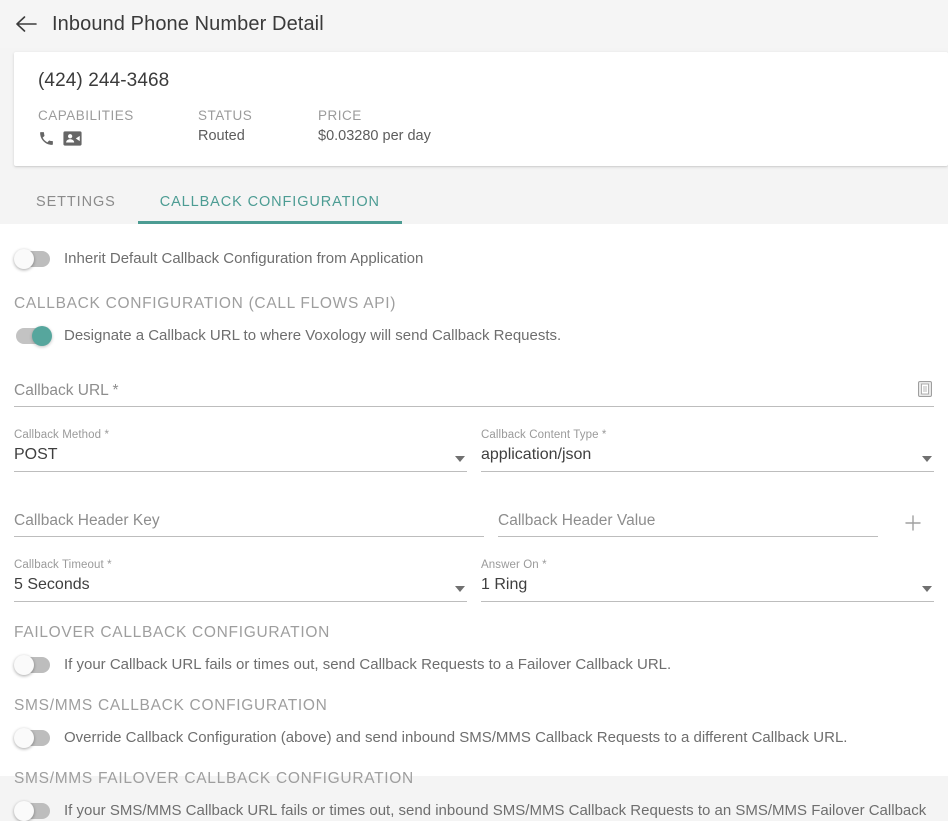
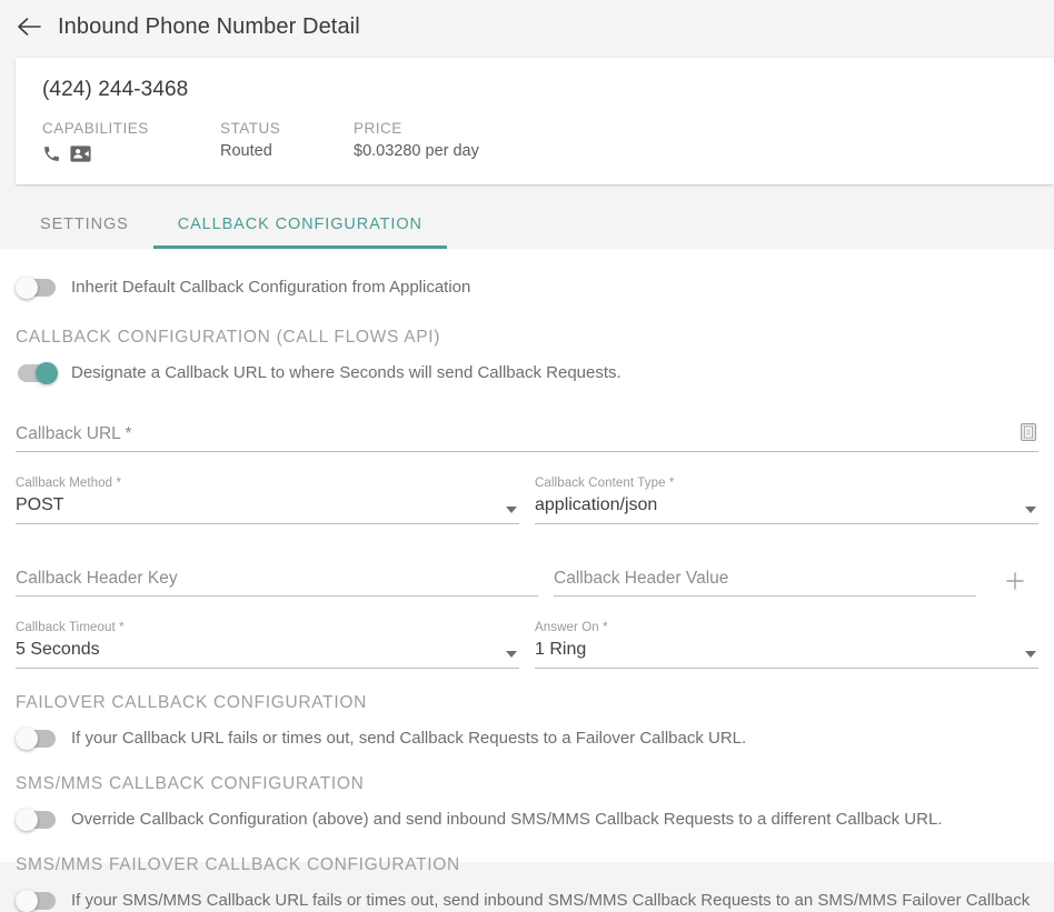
  Inbound Phone Number Detail
  (424) 244-3468
  CAPABILITIES
  STATUS
  Routed
  PRICE
  $0.03280 per day
  SETTINGS
  CALLBACK CONFIGURATION
  Inherit Default Callback Configuration from Application
  CALLBACK CONFIGURATION (CALL FLOWS API)
- Designate a Callback URL to where Voxology will send Callback Requests.
+ Designate a Callback URL to where Seconds will send Callback Requests.
  Callback URL *
  Callback Method *
  POST
  Callback Content Type *
  application/json
  Callback Header Key
  Callback Header Value
  Callback Timeout *
  5 Seconds
  Answer On *
  1 Ring
  FAILOVER CALLBACK CONFIGURATION
  If your Callback URL fails or times out, send Callback Requests to a Failover Callback URL.
  SMS/MMS CALLBACK CONFIGURATION
  Override Callback Configuration (above) and send inbound SMS/MMS Callback Requests to a different Callback URL.
  SMS/MMS FAILOVER CALLBACK CONFIGURATION
  If your SMS/MMS Callback URL fails or times out, send inbound SMS/MMS Callback Requests to an SMS/MMS Failover Callback
